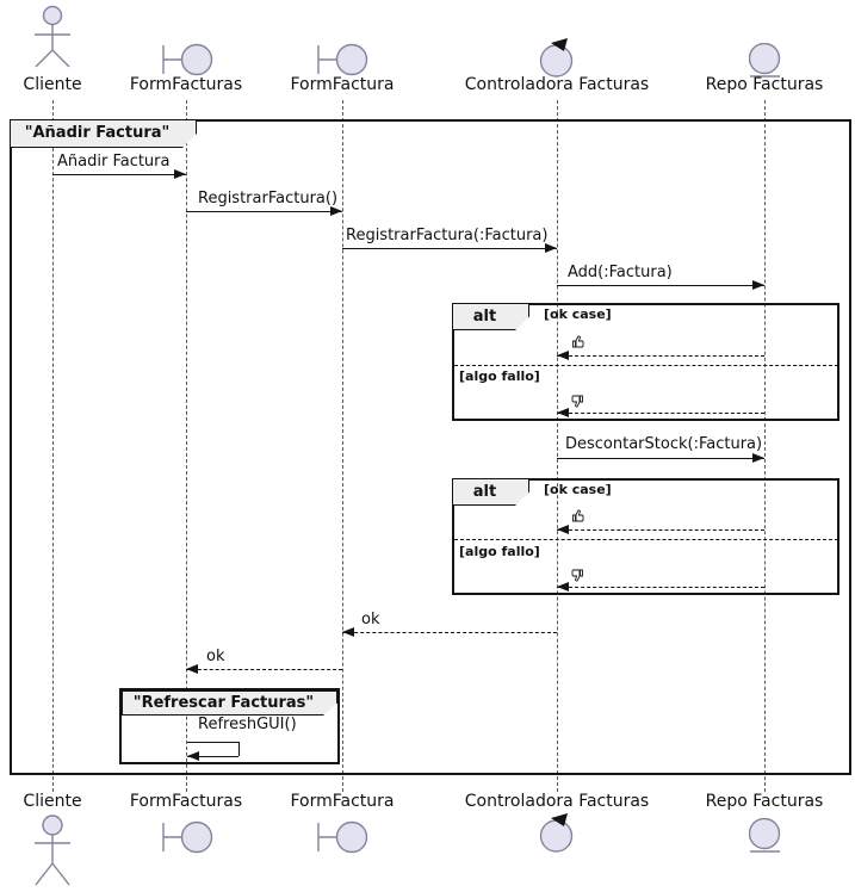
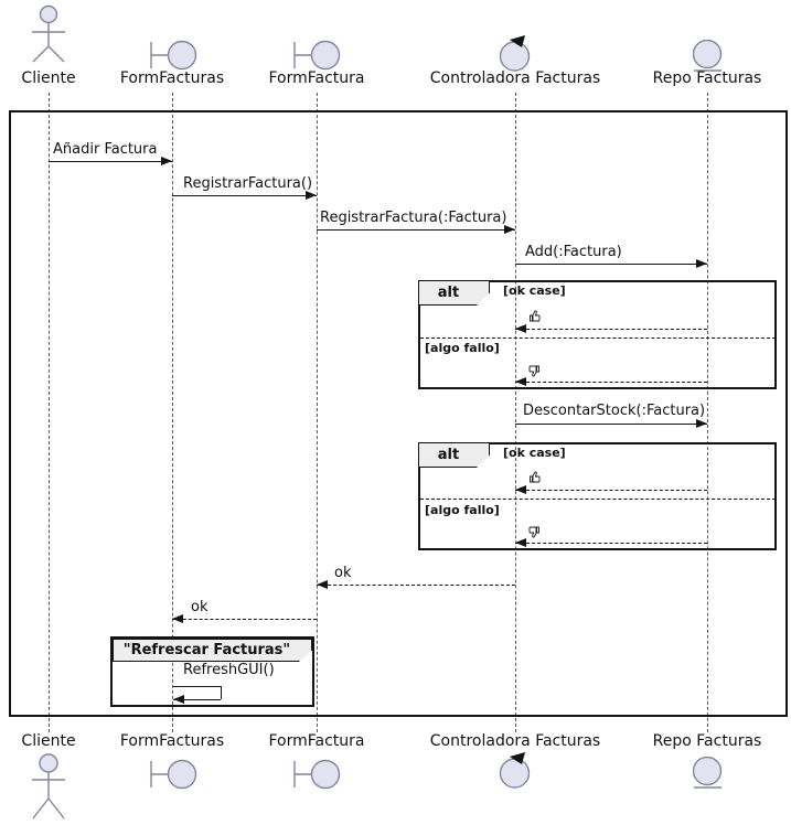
  Cliente
  FormFacturas
  FormFactura
  Controladora Facturas
  Repo Facturas
- "Añadir Factura"
  Añadir Factura
  RegistrarFactura()
  RegistrarFactura(:Factura)
  Add(:Factura)
  alt
  [ok case]
  [algo fallo]
  DescontarStock(:Factura)
  alt
  [ok case]
  [algo fallo]
  ok
  ok
  "Refrescar Facturas"
  RefreshGUI()
  Cliente
  FormFacturas
  FormFactura
  Controladora Facturas
  Repo Facturas
